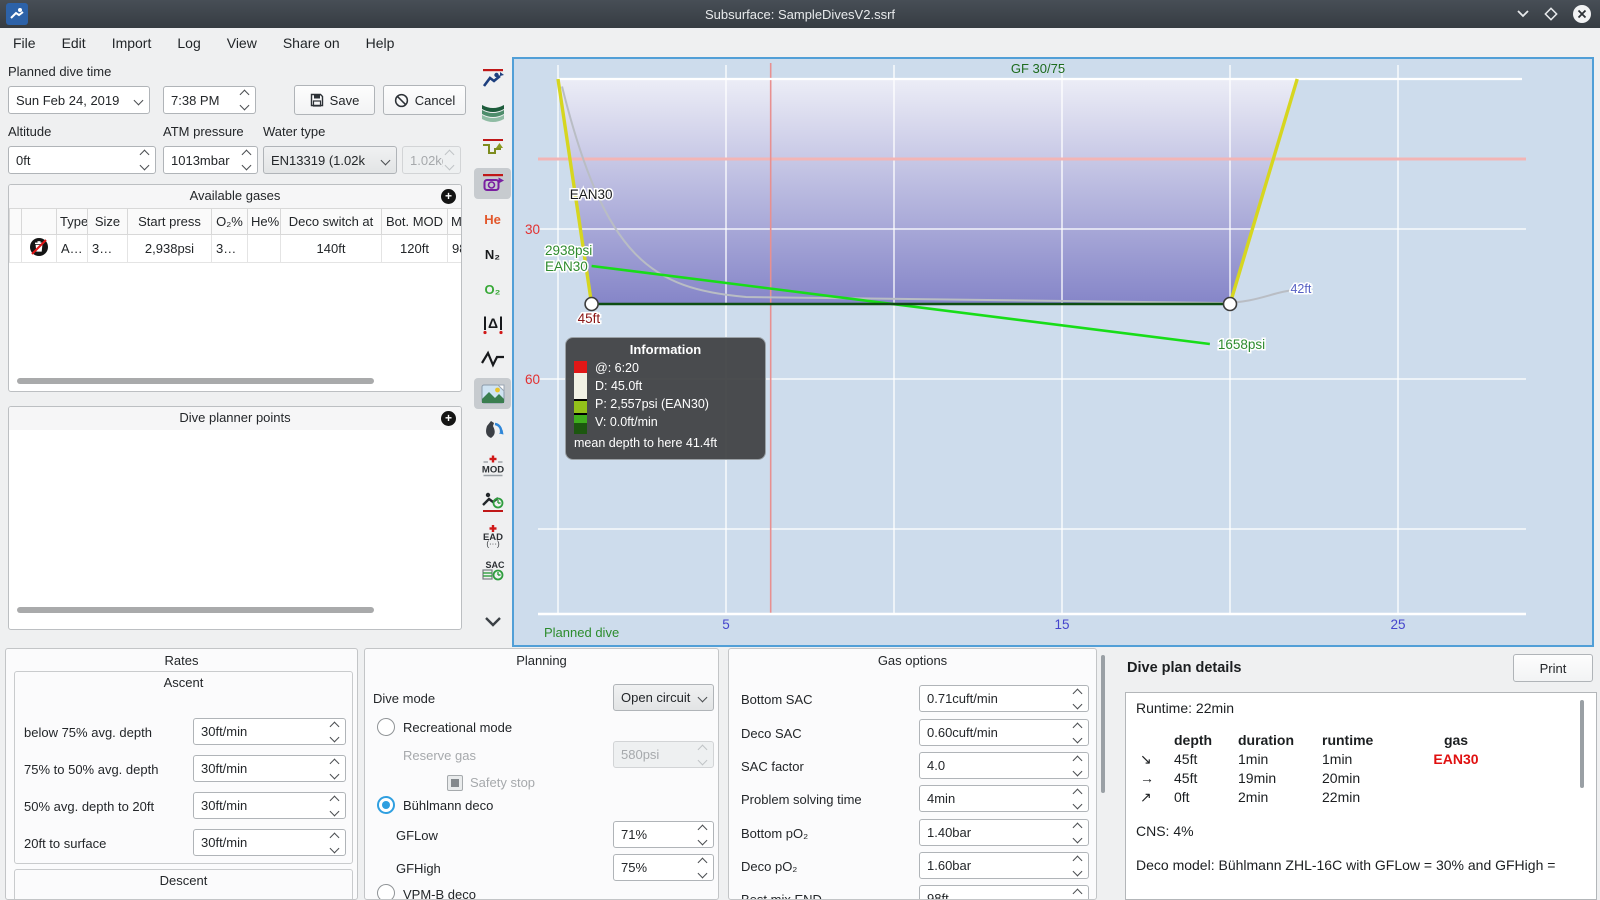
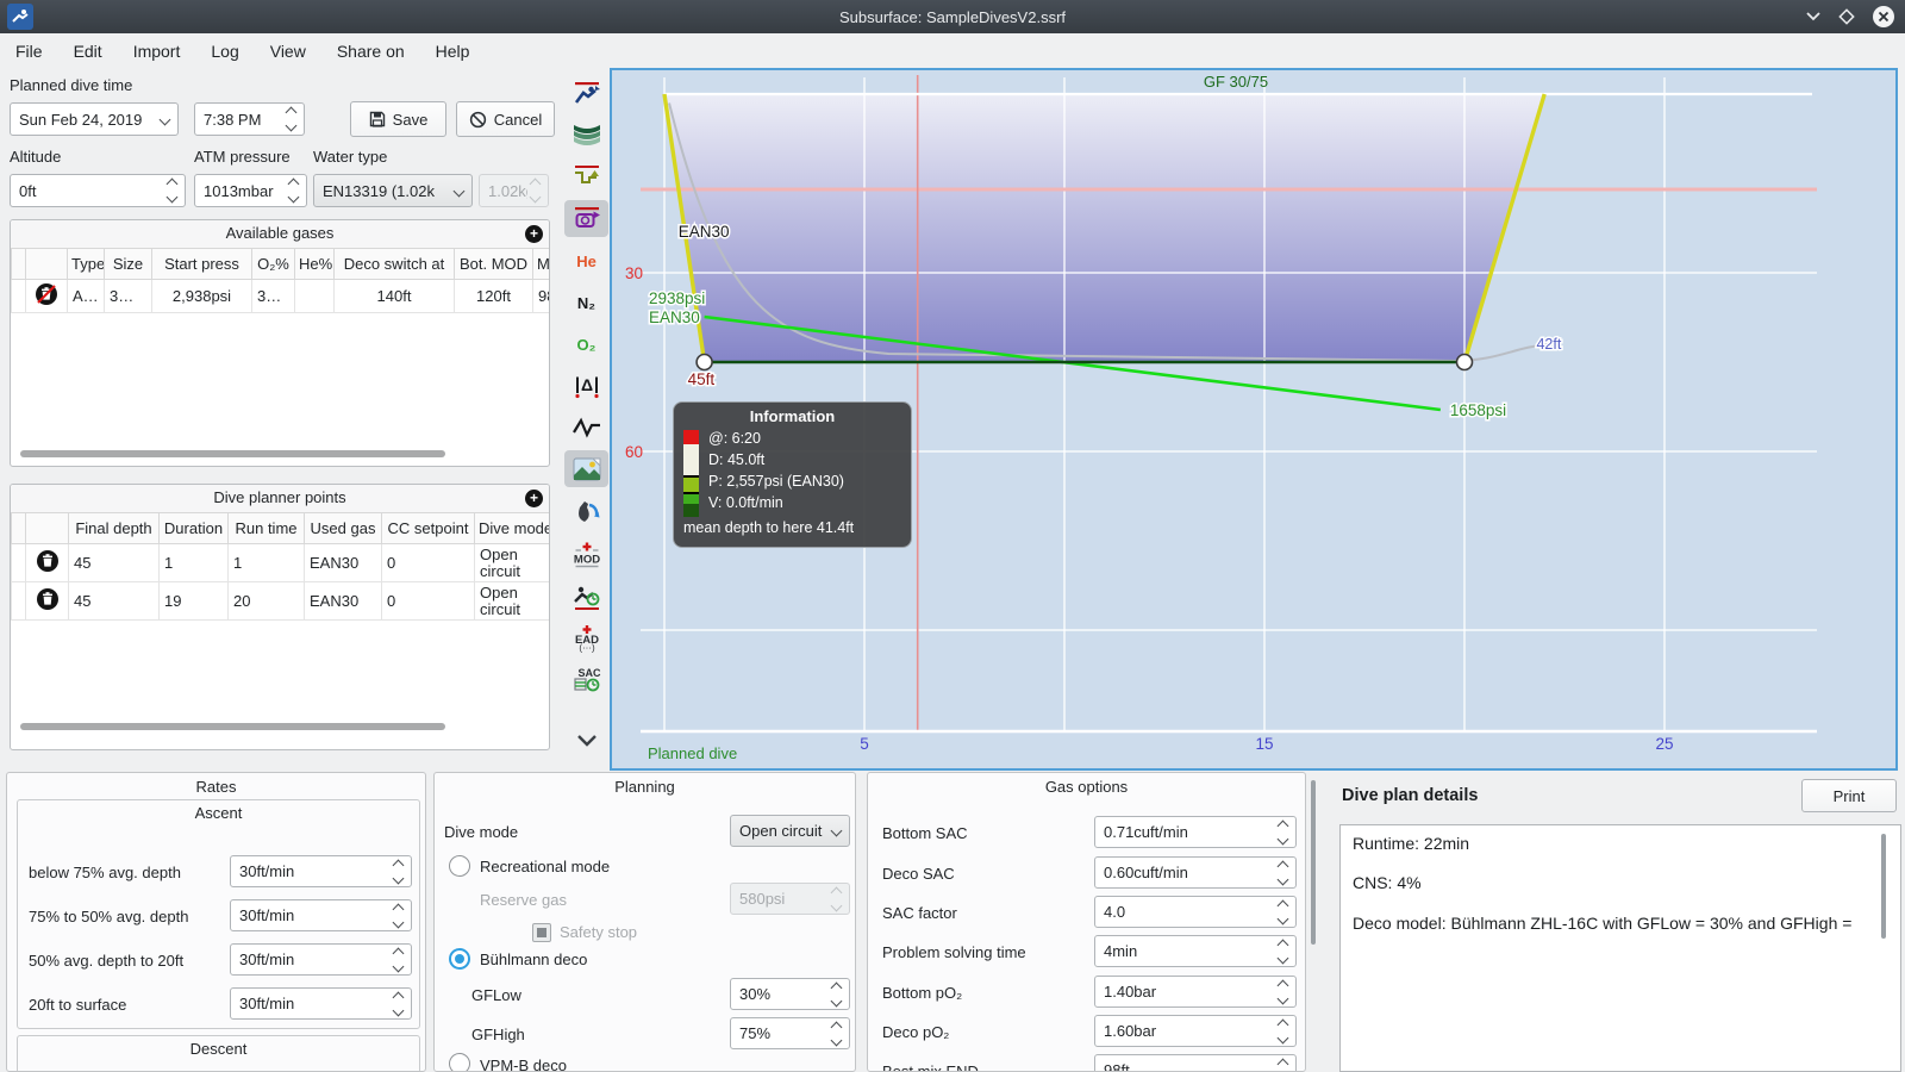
  Subsurface: SampleDivesV2.ssrf
  File
  Edit
  Import
  Log
  View
  Share on
  Help
  Planned dive time
  Sun Feb 24, 2019
  7:38 PM
  Save
  Cancel
  Altitude
  ATM pressure
  Water type
  0ft
  1013mbar
  EN13319 (1.02k
  1.02k
  Available gases
  +
  		Type	Size	Start press	O₂%	He%	Deco switch at	Bot. MOD	M
  		A…	3…	2,938psi	3…		140ft	120ft	9
  Dive planner points
  +
+ 		Final depth	Duration	Run time	Used gas	CC setpoint	Dive mode
+ 		45	1	1	EAN30	0	Open circuit
+ 		45	19	20	EAN30	0	Open circuit
  He
  N₂
  O₂
  Δ
  MOD
  EAD
  (···)
  SAC
  GF 30/75
  30
  60
  5
  15
  25
  45ft
  EAN30
  2938psi
  EAN30
  1658psi
  42ft
  Planned dive
  Information
  @: 6:20
  D: 45.0ft
  P: 2,557psi (EAN30)
  V: 0.0ft/min
  mean depth to here 41.4ft
  Rates
  Ascent
  below 75% avg. depth
  30ft/min
  75% to 50% avg. depth
  30ft/min
  50% avg. depth to 20ft
  30ft/min
  20ft to surface
  30ft/min
  Descent
  Planning
  Dive mode
  Open circuit
  Recreational mode
  Reserve gas
  580psi
  Safety stop
  Bühlmann deco
  GFLow
- 71%
+ 30%
  GFHigh
  75%
  VPM-B deco
  Gas options
  Bottom SAC
  0.71cuft/min
  Deco SAC
  0.60cuft/min
  SAC factor
  4.0
  Problem solving time
  4min
  Bottom pO₂
  1.40bar
  Deco pO₂
  1.60bar
  98ft
  Dive plan details
  Print
  Runtime: 22min
- 	depth	duration	runtime	gas
- ↘	45ft	1min	1min	EAN30
- →	45ft	19min	20min
- ↗	0ft	2min	22min
  CNS: 4%
  Deco model: Bühlmann ZHL-16C with GFLow = 30% and GFHigh =
